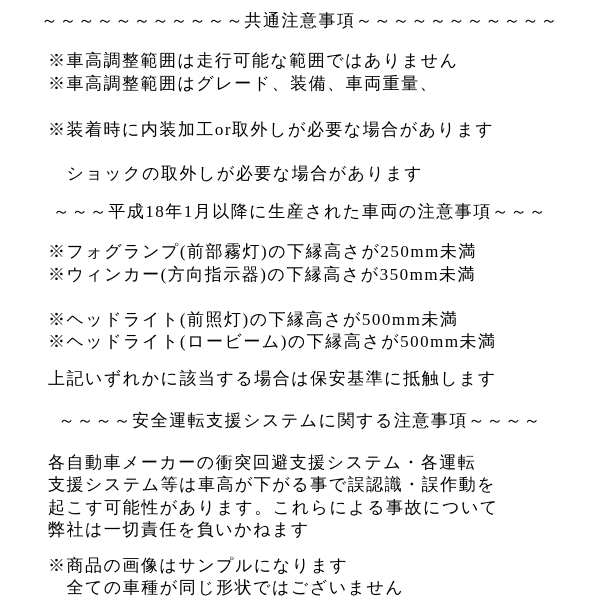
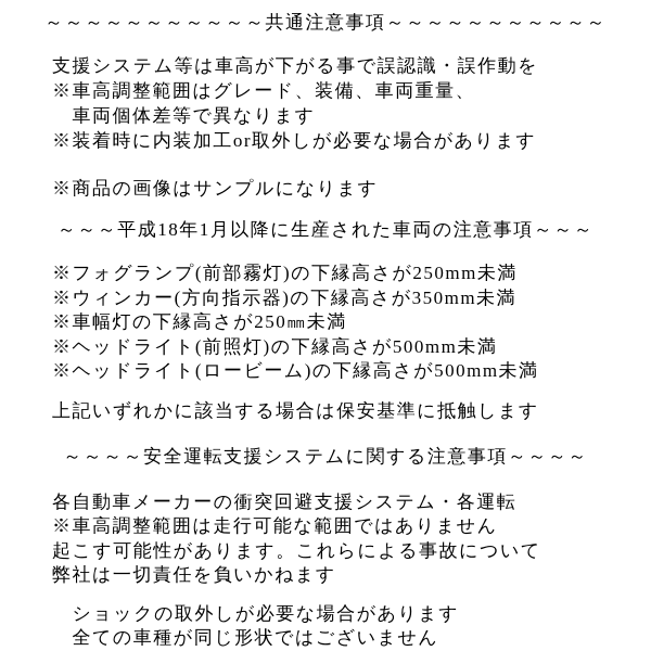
  ～～～～～～～～～～～共通注意事項～～～～～～～～～～～
- ※車高調整範囲は走行可能な範囲ではありません
+ 支援システム等は車高が下がる事で誤認識・誤作動を
  ※車高調整範囲はグレード、装備、車両重量、
+ 車両個体差等で異なります
  ※装着時に内装加工or取外しが必要な場合があります
- ショックの取外しが必要な場合があります
+ ※商品の画像はサンプルになります
  ～～～平成18年1月以降に生産された車両の注意事項～～～
  ※フォグランプ(前部霧灯)の下縁高さが250mm未満
  ※ウィンカー(方向指示器)の下縁高さが350mm未満
+ ※車幅灯の下縁高さが250㎜未満
  ※ヘッドライト(前照灯)の下縁高さが500mm未満
  ※ヘッドライト(ロービーム)の下縁高さが500mm未満
  上記いずれかに該当する場合は保安基準に抵触します
  ～～～～安全運転支援システムに関する注意事項～～～～
  各自動車メーカーの衝突回避支援システム・各運転
- 支援システム等は車高が下がる事で誤認識・誤作動を
+ ※車高調整範囲は走行可能な範囲ではありません
  起こす可能性があります。これらによる事故について
  弊社は一切責任を負いかねます
- ※商品の画像はサンプルになります
+ ショックの取外しが必要な場合があります
  全ての車種が同じ形状ではございません
